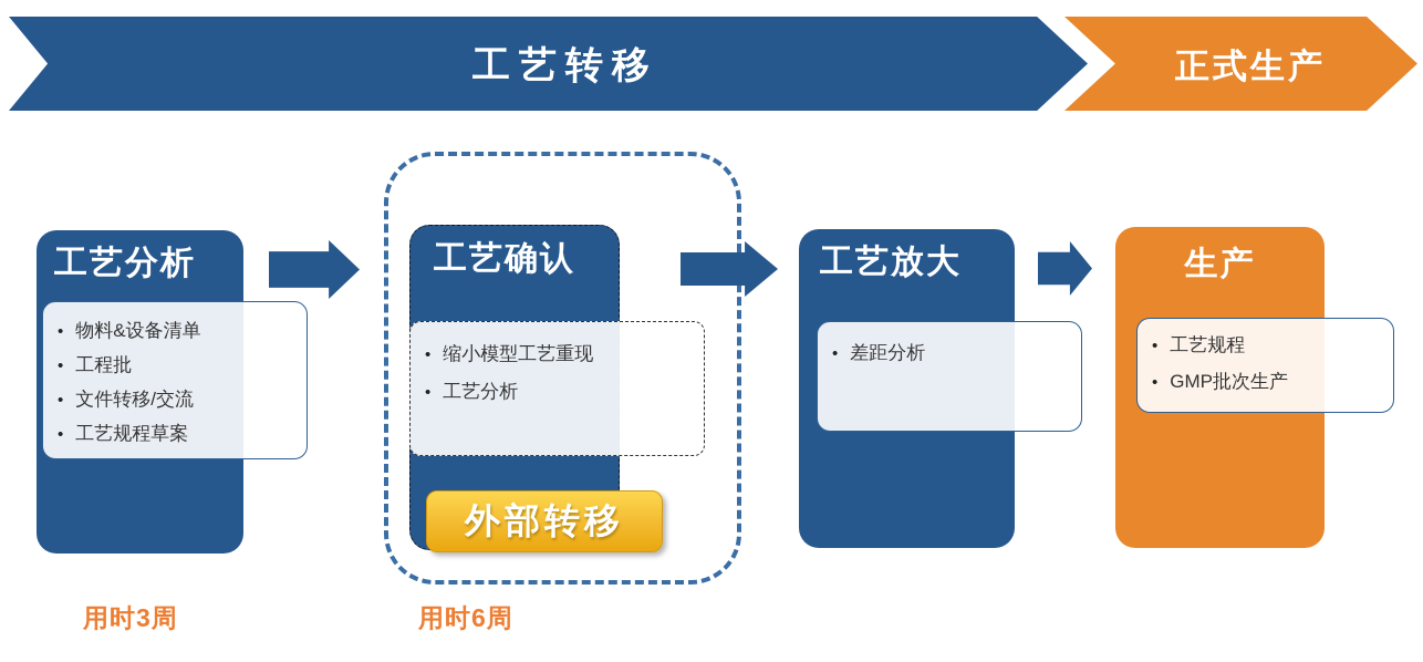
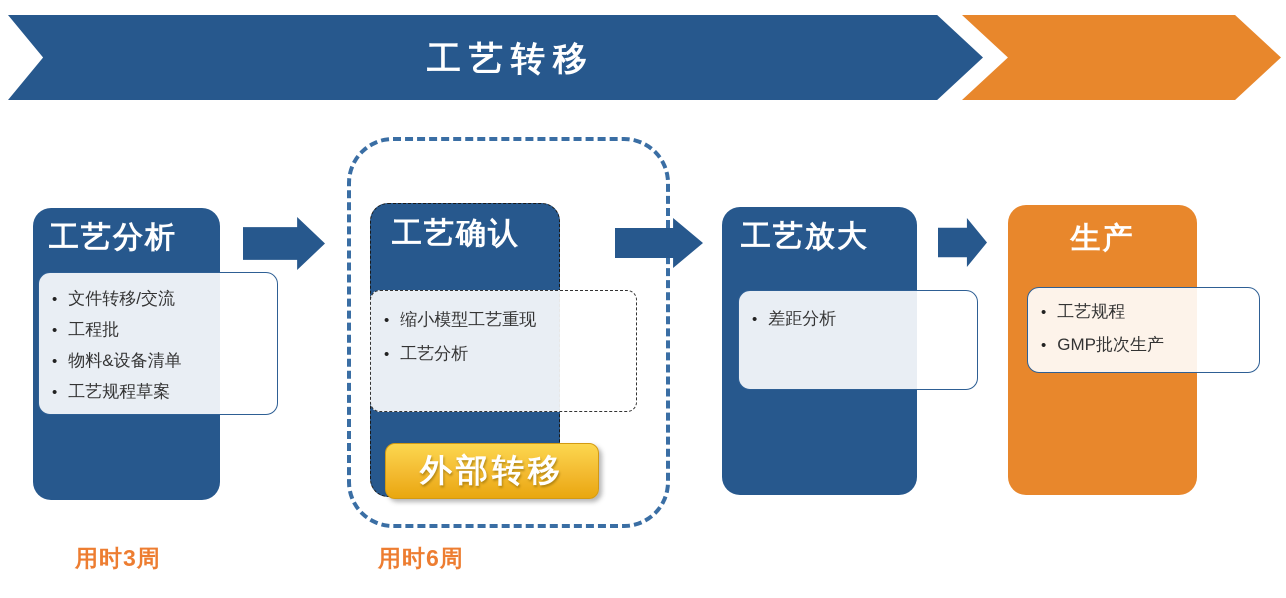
  工艺转移
- 正式生产
  工艺分析
- 物料&设备清单
+ 文件转移/交流
  工程批
- 文件转移/交流
+ 物料&设备清单
  工艺规程草案
  工艺确认
  缩小模型工艺重现
  工艺分析
  外部转移
  工艺放大
  差距分析
  生产
  工艺规程
  GMP批次生产
  用时3周
  用时6周
